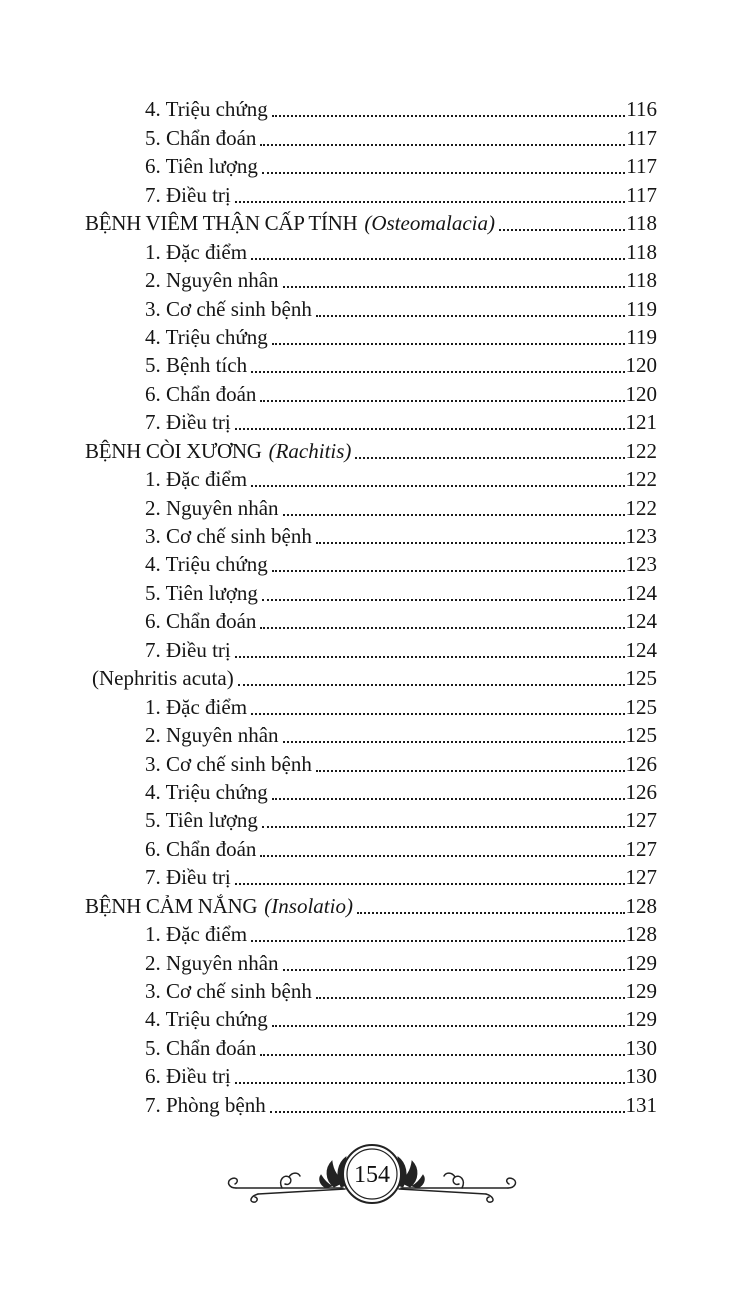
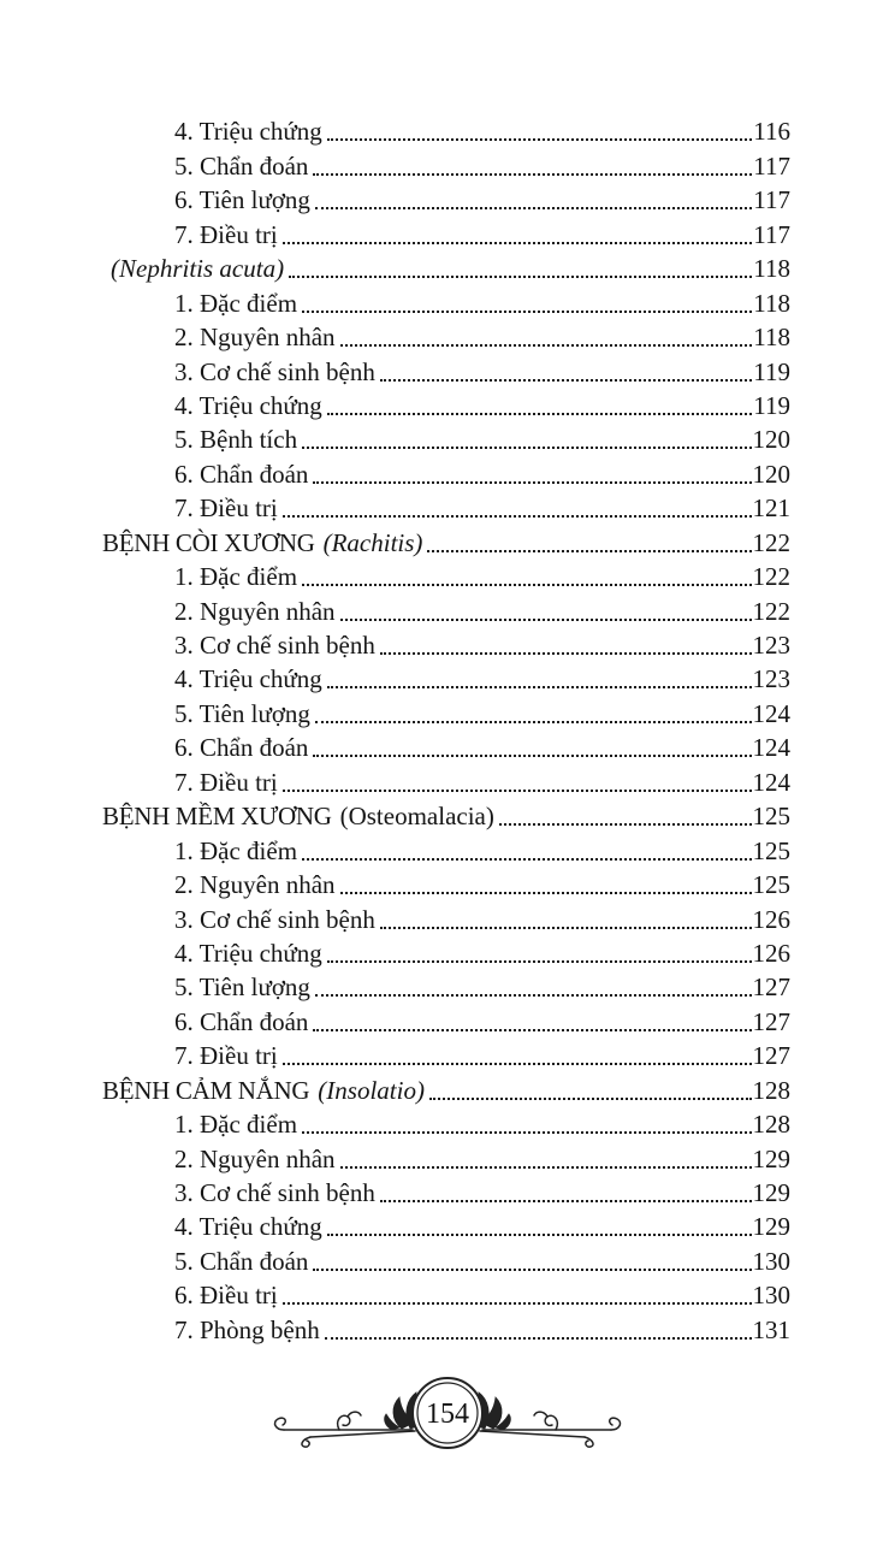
  4. Triệu chứng
  116
  5. Chẩn đoán
  117
  6. Tiên lượng
  117
  7. Điều trị
  117
- BỆNH VIÊM THẬN CẤP TÍNH
- (Osteomalacia)
+ (Nephritis acuta)
  118
  1. Đặc điểm
  118
  2. Nguyên nhân
  118
  3. Cơ chế sinh bệnh
  119
  4. Triệu chứng
  119
  5. Bệnh tích
  120
  6. Chẩn đoán
  120
  7. Điều trị
  121
  BỆNH CÒI XƯƠNG
  (Rachitis)
  122
  1. Đặc điểm
  122
  2. Nguyên nhân
  122
  3. Cơ chế sinh bệnh
  123
  4. Triệu chứng
  123
  5. Tiên lượng
  124
  6. Chẩn đoán
  124
  7. Điều trị
  124
+ BỆNH MỀM XƯƠNG
- (Nephritis acuta)
+ (Osteomalacia)
  125
  1. Đặc điểm
  125
  2. Nguyên nhân
  125
  3. Cơ chế sinh bệnh
  126
  4. Triệu chứng
  126
  5. Tiên lượng
  127
  6. Chẩn đoán
  127
  7. Điều trị
  127
  BỆNH CẢM NẮNG
  (Insolatio)
  128
  1. Đặc điểm
  128
  2. Nguyên nhân
  129
  3. Cơ chế sinh bệnh
  129
  4. Triệu chứng
  129
  5. Chẩn đoán
  130
  6. Điều trị
  130
  7. Phòng bệnh
  131
  154
